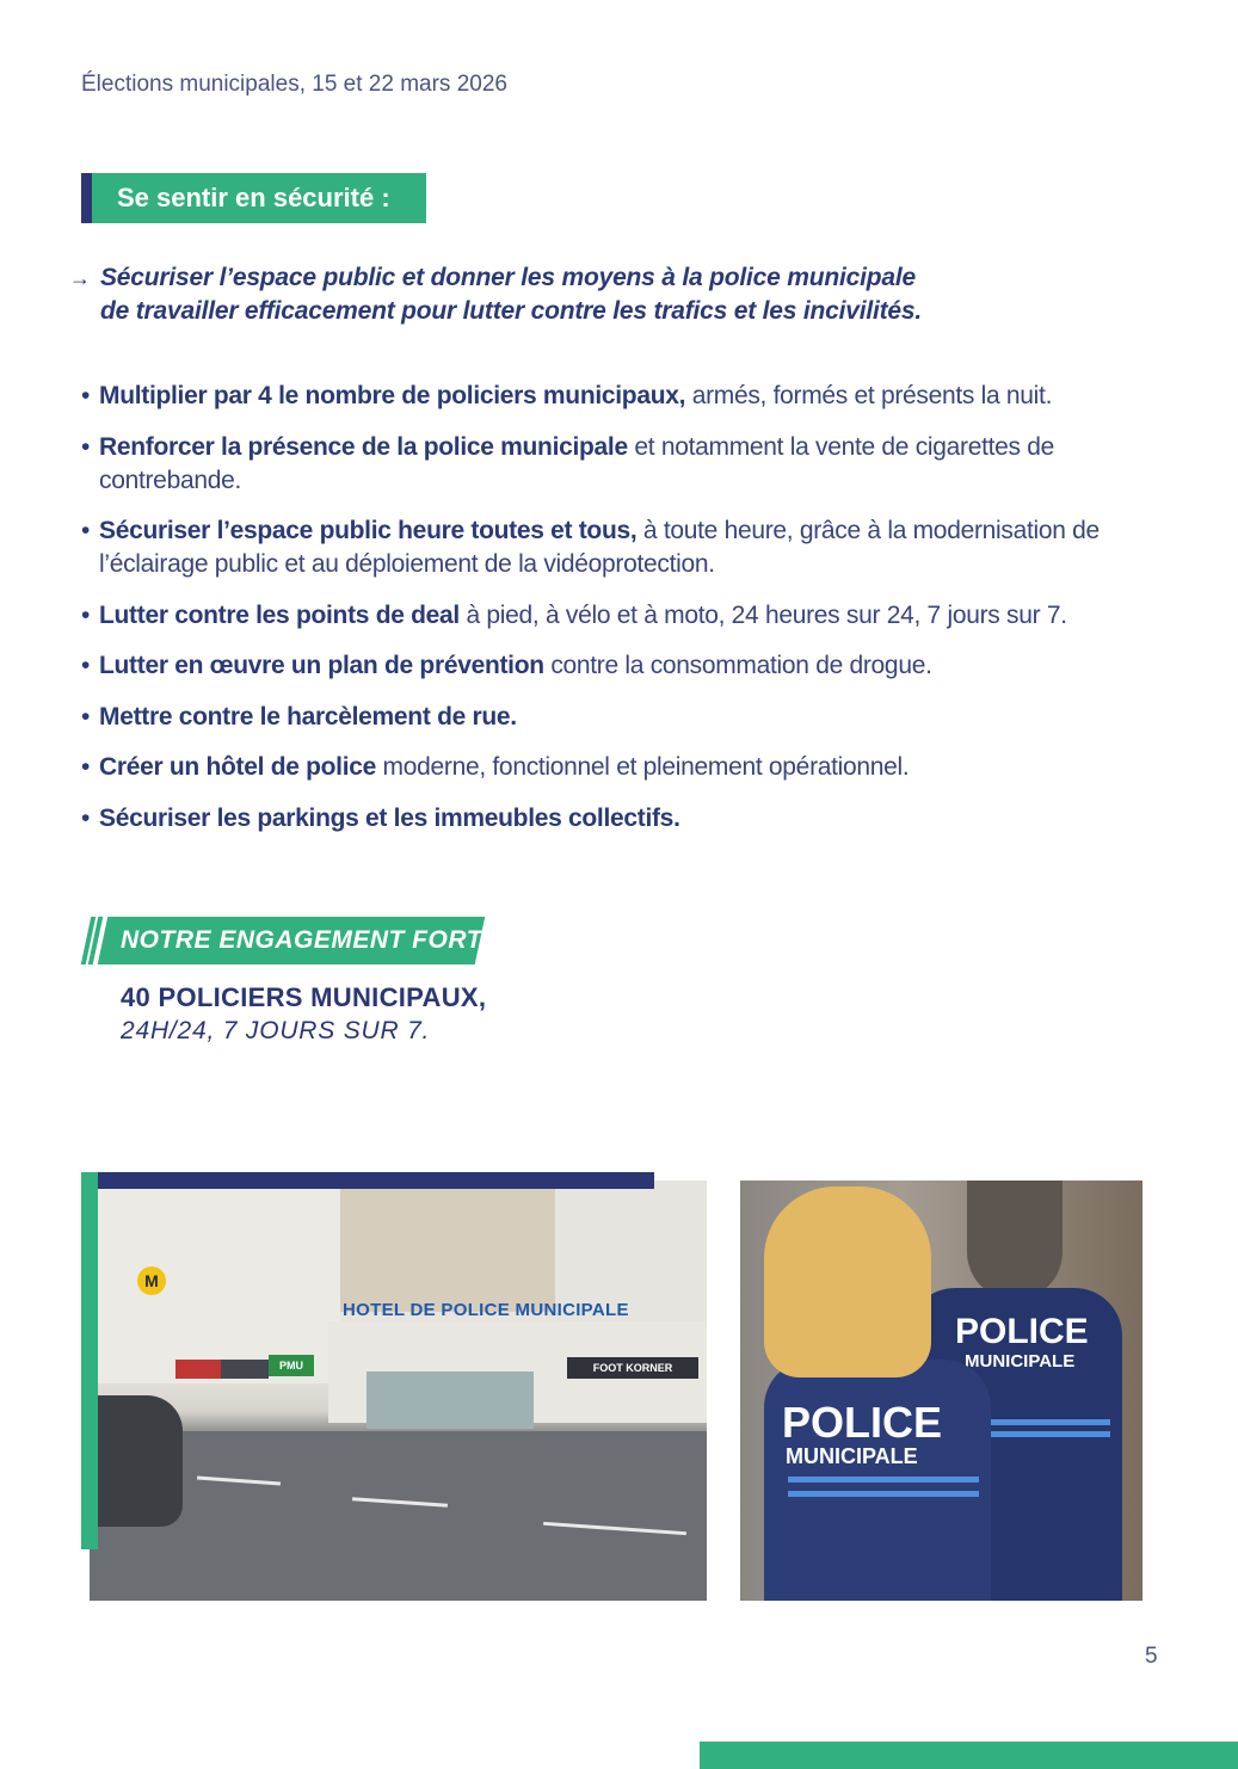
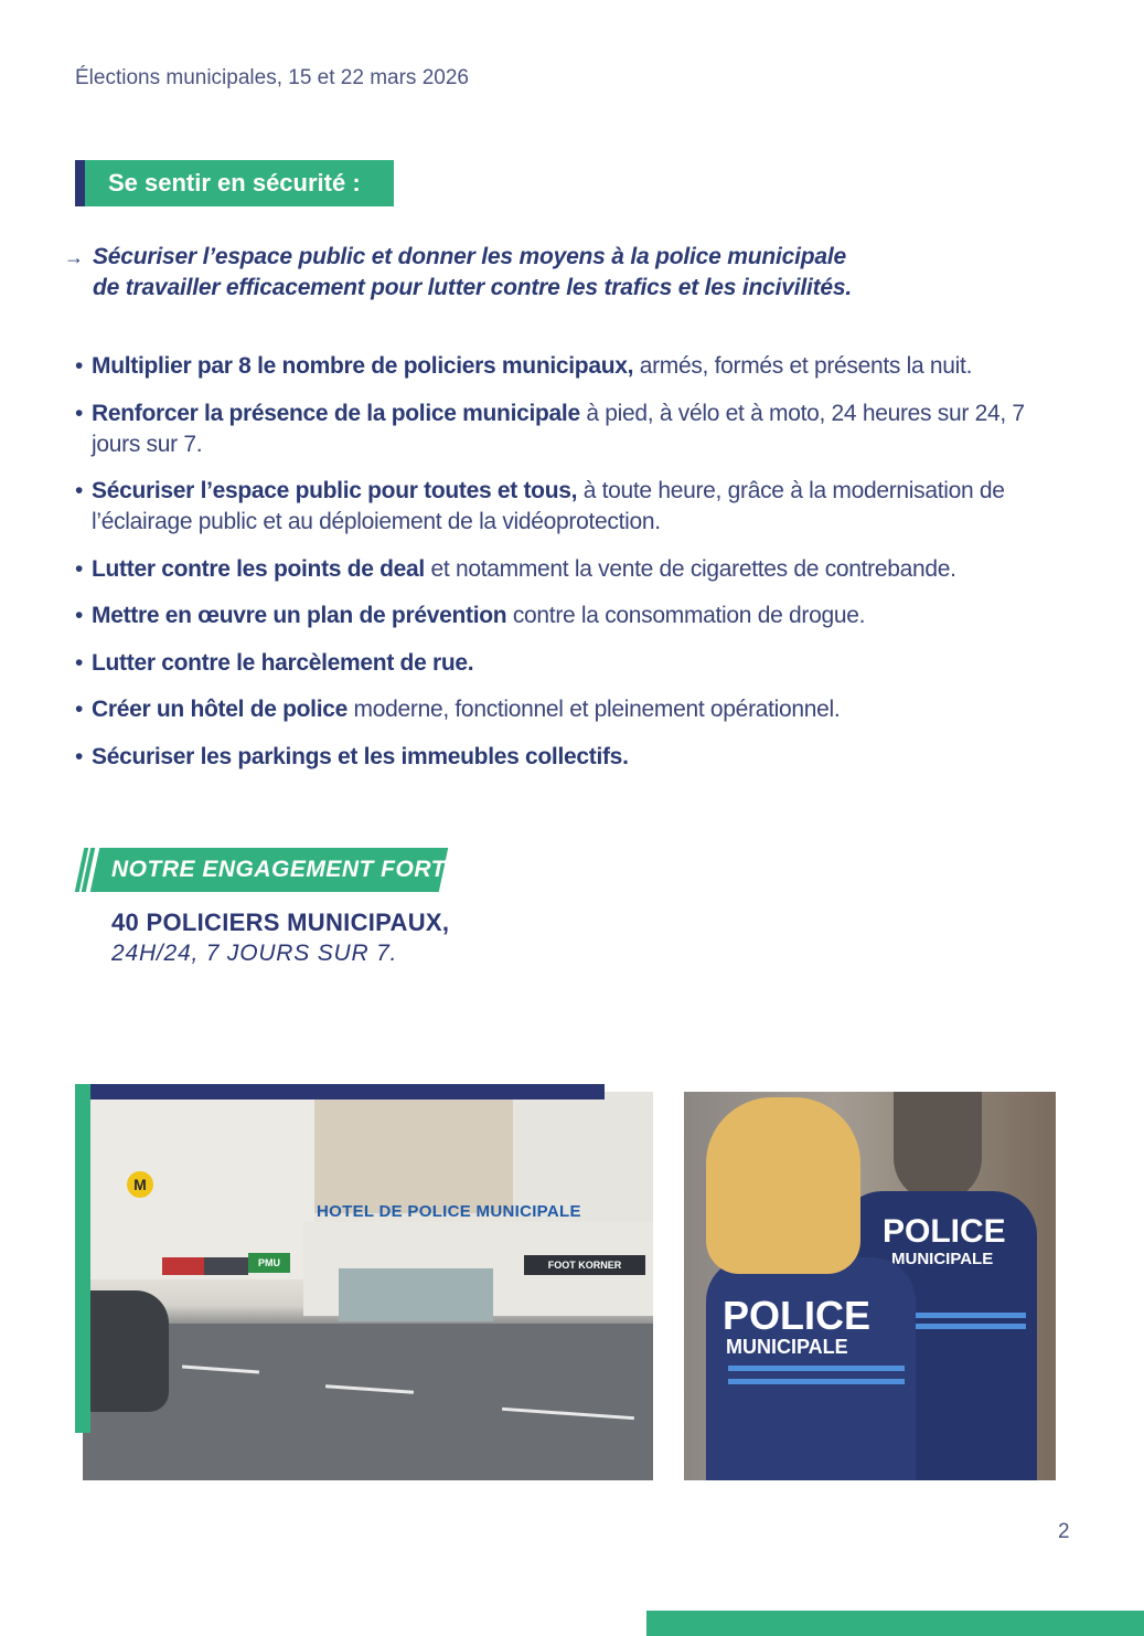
  Élections municipales, 15 et 22 mars 2026
  Se sentir en sécurité :
  →
  Sécuriser l’espace public et donner les moyens à la police municipale
  de travailler efficacement pour lutter contre les trafics et les incivilités.
- Multiplier par 4 le nombre de policiers municipaux, armés, formés et présents la nuit.
+ Multiplier par 8 le nombre de policiers municipaux, armés, formés et présents la nuit.
- Renforcer la présence de la police municipale et notamment la vente de cigarettes de contrebande.
+ Renforcer la présence de la police municipale à pied, à vélo et à moto, 24 heures sur 24, 7 jours sur 7.
- Sécuriser l’espace public heure toutes et tous, à toute heure, grâce à la modernisation de l’éclairage public et au déploiement de la vidéoprotection.
+ Sécuriser l’espace public pour toutes et tous, à toute heure, grâce à la modernisation de l’éclairage public et au déploiement de la vidéoprotection.
- Lutter contre les points de deal à pied, à vélo et à moto, 24 heures sur 24, 7 jours sur 7.
+ Lutter contre les points de deal et notamment la vente de cigarettes de contrebande.
- Lutter en œuvre un plan de prévention contre la consommation de drogue.
+ Mettre en œuvre un plan de prévention contre la consommation de drogue.
- Mettre contre le harcèlement de rue.
+ Lutter contre le harcèlement de rue.
  Créer un hôtel de police moderne, fonctionnel et pleinement opérationnel.
  Sécuriser les parkings et les immeubles collectifs.
  NOTRE ENGAGEMENT FORT :
  40 POLICIERS MUNICIPAUX,
  24H/24, 7 JOURS SUR 7.
  HOTEL DE POLICE MUNICIPALE
  PMU
  FOOT KORNER
  M
  POLICE
  MUNICIPALE
  POLICE
  MUNICIPALE
- 5
+ 2
